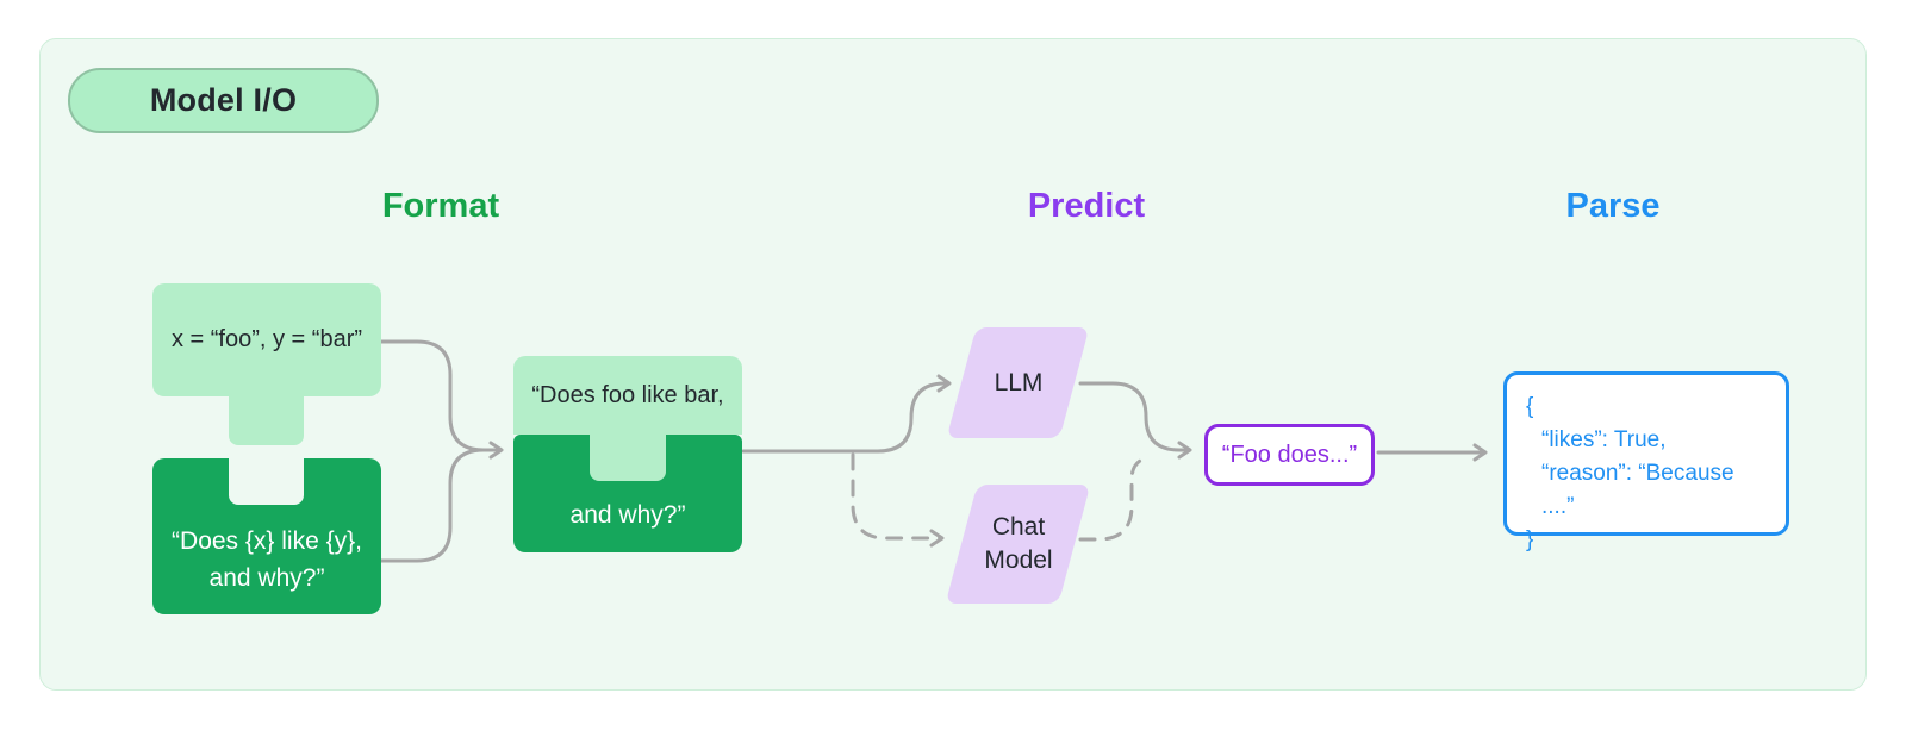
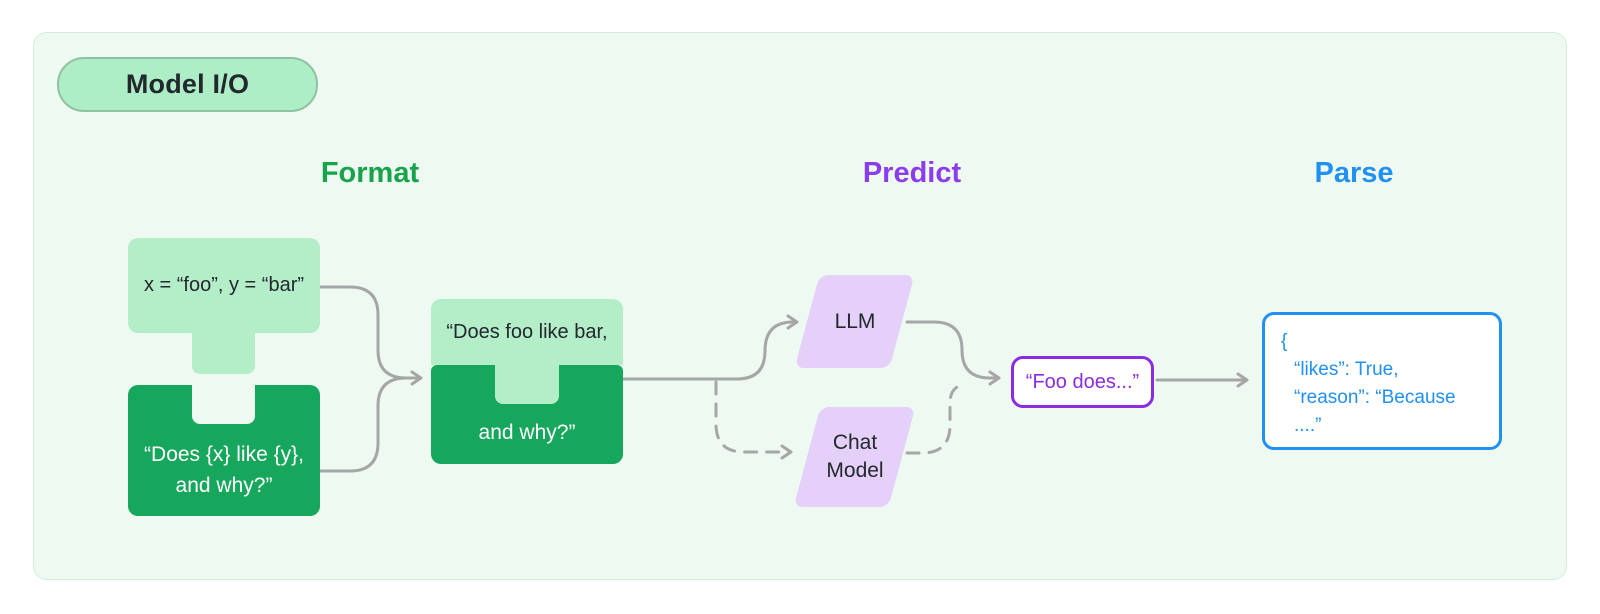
  Model I/O
  Format
  Predict
  Parse
  x = “foo”, y = “bar”
  “Does {x} like {y},
  and why?”
  “Does foo like bar,
  and why?”
  LLM
  Chat
  Model
  “Foo does...”
  {
  “likes”: True,
  “reason”: “Because ....”
- }
